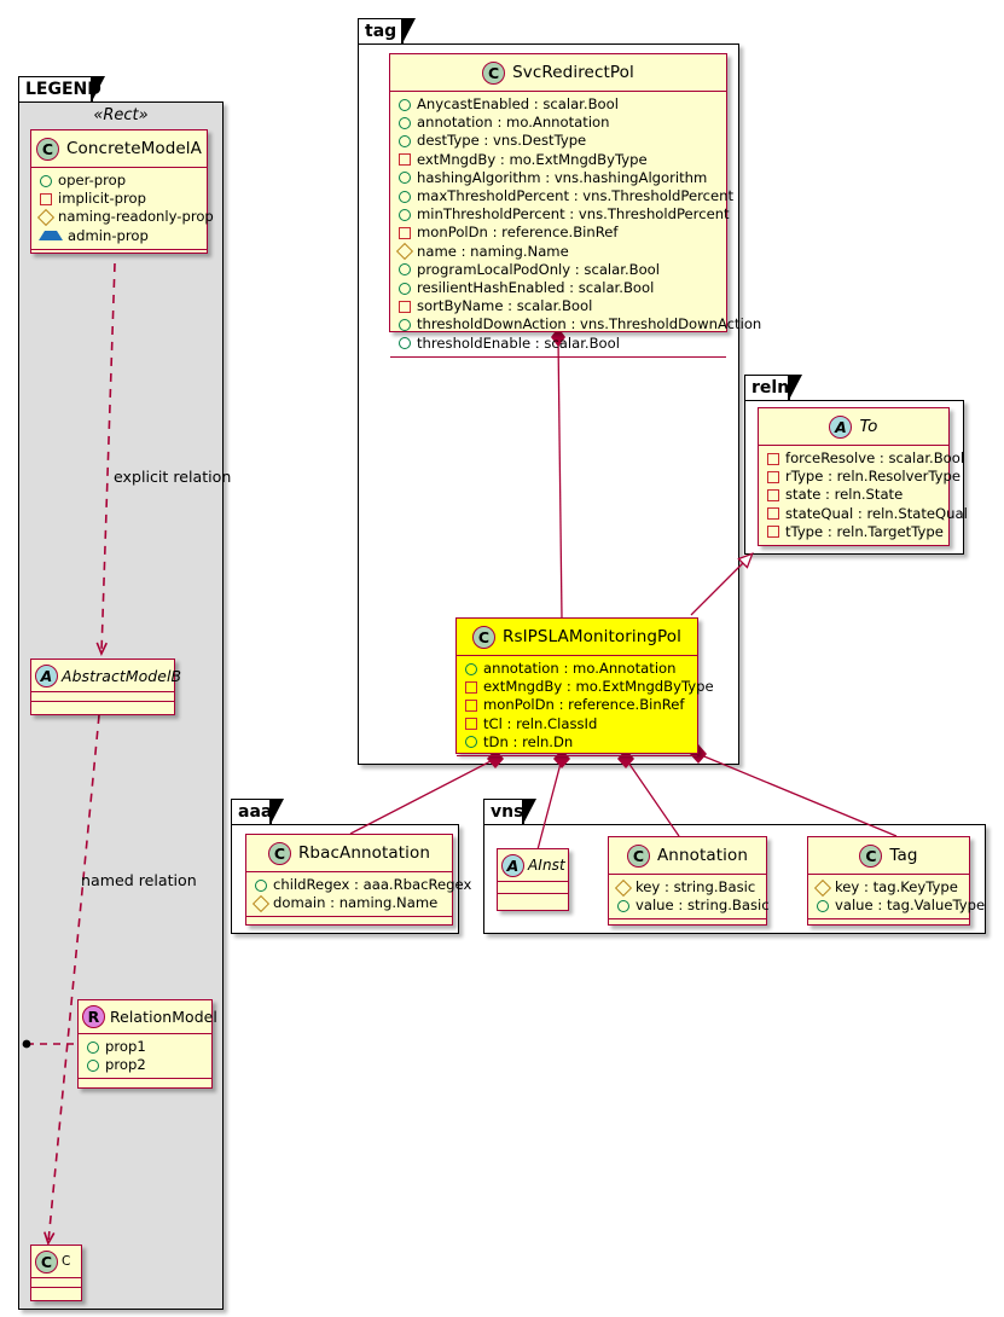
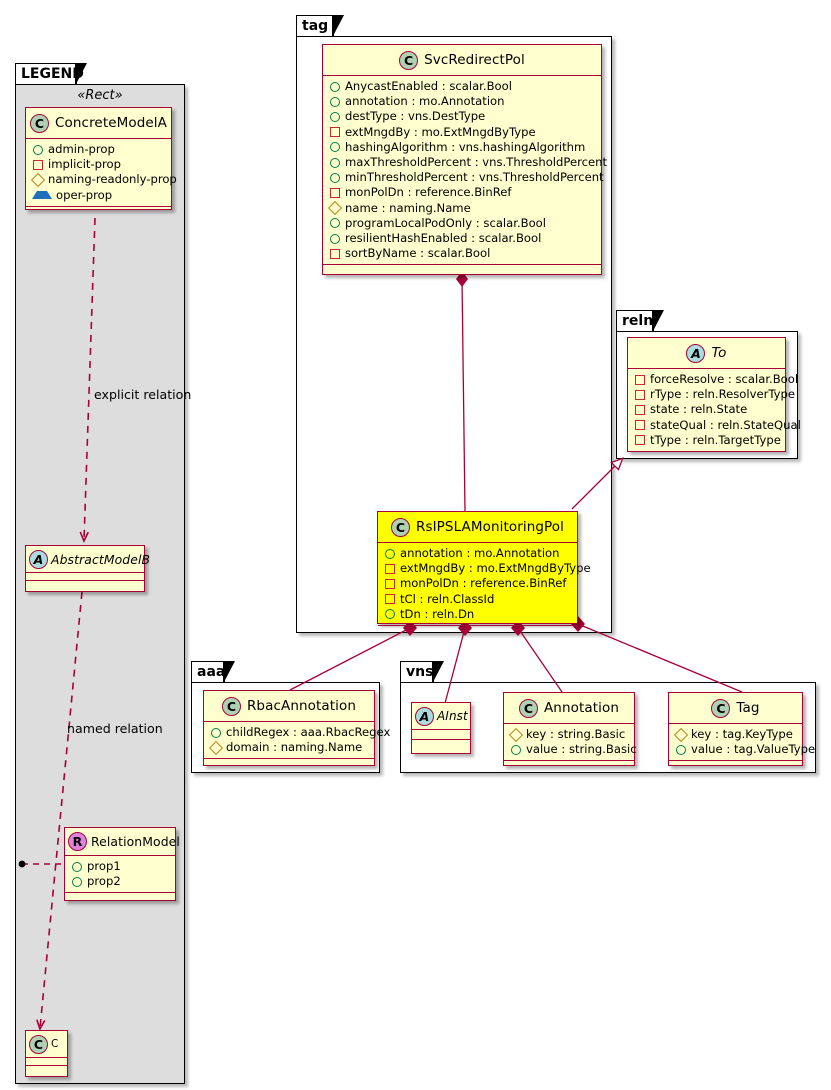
  tag
  reln
  aaa
  vns
  LEGEND
  «Rect»
  C
  SvcRedirectPol
  AnycastEnabled : scalar.Bool
  annotation : mo.Annotation
  destType : vns.DestType
  extMngdBy : mo.ExtMngdByType
  hashingAlgorithm : vns.hashingAlgorithm
  maxThresholdPercent : vns.ThresholdPercent
  minThresholdPercent : vns.ThresholdPercent
  monPolDn : reference.BinRef
  name : naming.Name
  programLocalPodOnly : scalar.Bool
  resilientHashEnabled : scalar.Bool
  sortByName : scalar.Bool
- thresholdDownAction : vns.ThresholdDownAction
- thresholdEnable : scalar.Bool
  A
  To
  forceResolve : scalar.Bool
  rType : reln.ResolverType
  state : reln.State
  stateQual : reln.StateQual
  tType : reln.TargetType
  C
  RsIPSLAMonitoringPol
  annotation : mo.Annotation
  extMngdBy : mo.ExtMngdByType
  monPolDn : reference.BinRef
  tCl : reln.ClassId
  tDn : reln.Dn
  C
  RbacAnnotation
  childRegex : aaa.RbacRegex
  domain : naming.Name
  A
  AInst
  C
  Annotation
  key : string.Basic
  value : string.Basic
  C
  Tag
  key : tag.KeyType
  value : tag.ValueType
  C
  ConcreteModelA
- oper-prop
+ admin-prop
  implicit-prop
  naming-readonly-prop
- admin-prop
+ oper-prop
  A
  AbstractModelB
  R
  RelationModel
  prop1
  prop2
  C
  C
  explicit relation
  named relation
